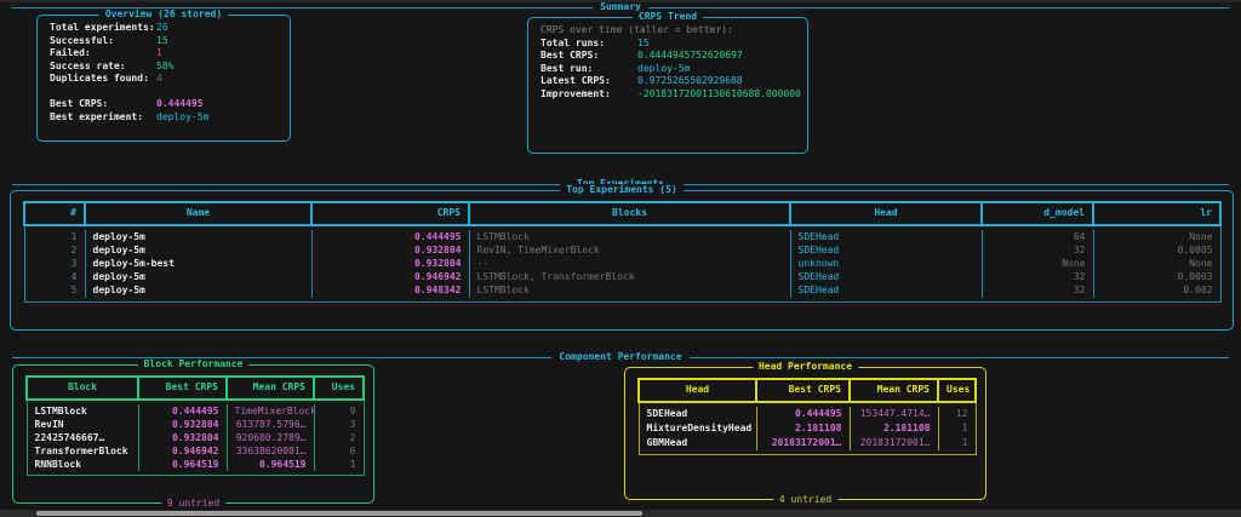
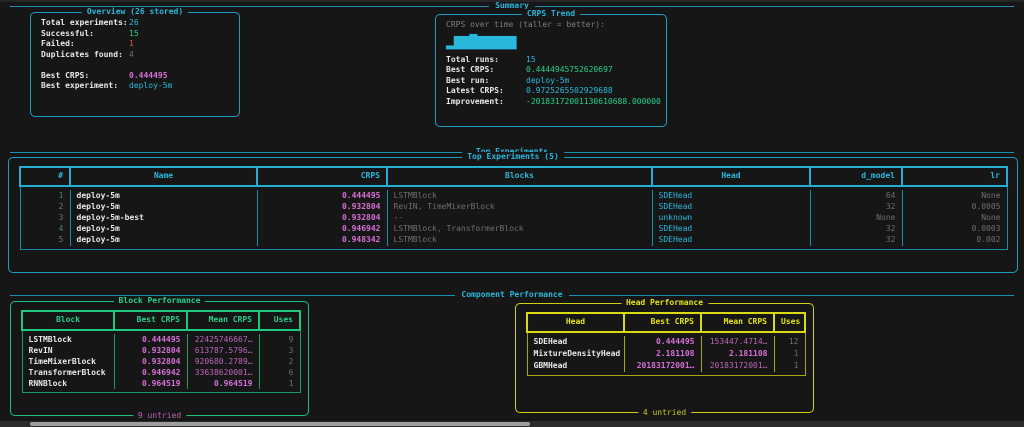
  Summary
  Overview (26 stored)
  Total experiments:
  26
  Successful:
  15
  Failed:
  1
- Success rate:
- 58%
  Duplicates found:
  4
  Best CRPS:
  0.444495
  Best experiment:
  deploy-5m
  CRPS Trend
  CRPS over time (taller = better):
+ ▂▇▇█▇▇▇▇▇
  Total runs:
  15
  Best CRPS:
  0.4444945752620697
  Best run:
  deploy-5m
  Latest CRPS:
  0.9725265502929688
  Improvement:
  -20183172001130610688.000000
  Top Experiments (5)
  #	Name	CRPS	Blocks	Head	d_model	lr
  1	deploy-5m	0.444495	LSTMBlock	SDEHead	64	None
  2	deploy-5m	0.932804	RevIN, TimeMixerBlock	SDEHead	32	0.0005
  3	deploy-5m-best	0.932804	--	unknown	None	None
  4	deploy-5m	0.946942	LSTMBlock, TransformerBlock	SDEHead	32	0.0003
  5	deploy-5m	0.948342	LSTMBlock	SDEHead	32	0.002
  Component Performance
  Block Performance
  Block	Best CRPS	Mean CRPS	Uses
- LSTMBlock	0.444495	TimeMixerBlock	9
+ LSTMBlock	0.444495	22425746667…	9
  RevIN	0.932804	613787.5796…	3
- 22425746667…	0.932804	920680.2789…	2
+ TimeMixerBlock	0.932804	920680.2789…	2
  TransformerBlock	0.946942	33638620001…	6
  RNNBlock	0.964519	0.964519	1
  9 untried
  Head Performance
  Head	Best CRPS	Mean CRPS	Uses
  SDEHead	0.444495	153447.4714…	12
  MixtureDensityHead	2.181108	2.181108	1
  GBMHead	20183172001…	20183172001…	1
  4 untried
